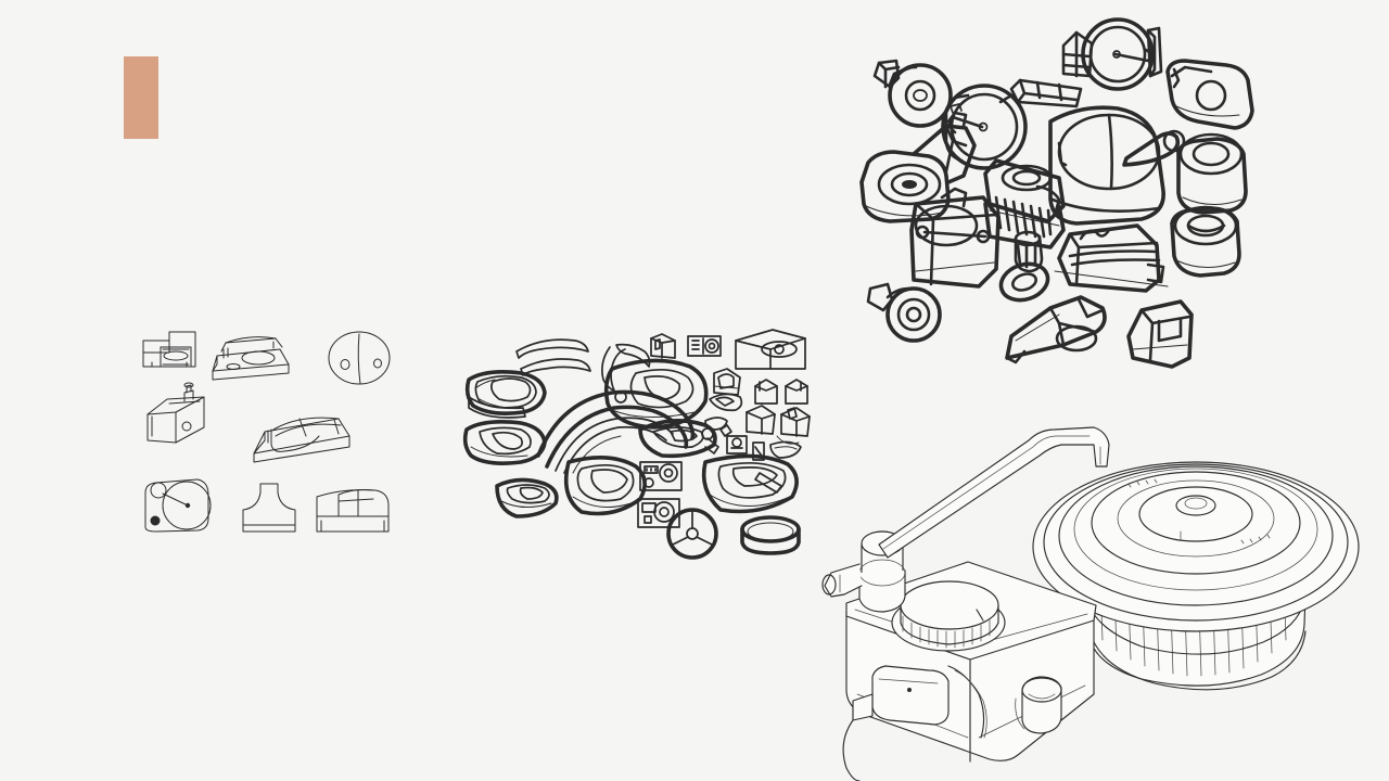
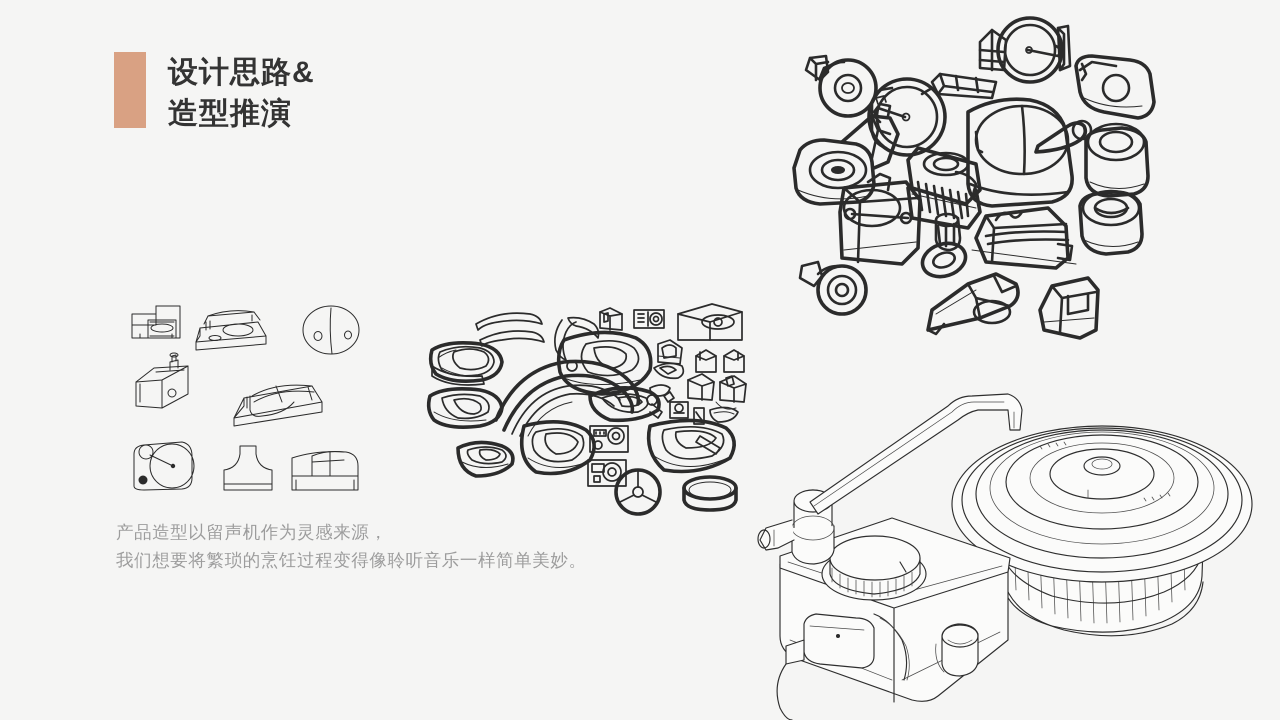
+ 设计思路&
+ 造型推演
+ 产品造型以留声机作为灵感来源，
+ 我们想要将繁琐的烹饪过程变得像聆听音乐一样简单美妙。
